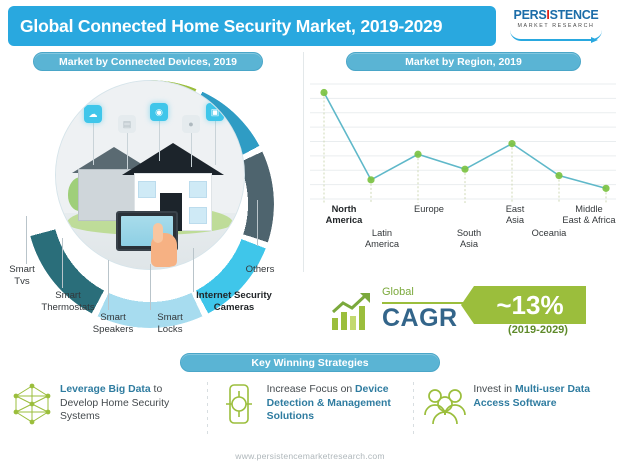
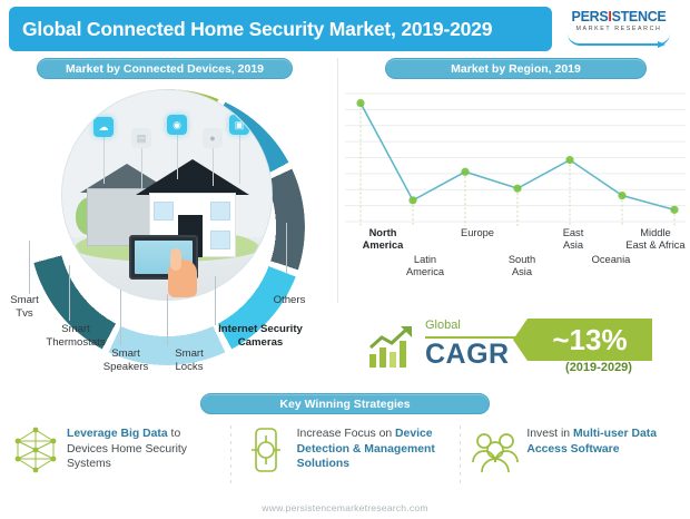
  Global Connected Home Security Market, 2019-2029
  PERSISTENCE
  Market by Connected Devices, 2019
  ☁
  ▤
  ◉
  ●
  ▣
  Smart
  Tvs
  Smart
  Thermostats
  Smart
  Speakers
  Smart
  Locks
  Internet Security
  Cameras
  Others
  Market by Region, 2019
  North
  America
  Latin
  America
  Europe
  South
  Asia
  East
  Asia
  Oceania
  Middle
  East & Africa
  Global
  CAGR
  ~13%
  (2019-2029)
  Key Winning Strategies
- Leverage Big Data to Develop Home Security Systems
+ Leverage Big Data to Devices Home Security Systems
  Increase Focus on Device Detection & Management Solutions
  Invest in Multi-user Data Access Software
  www.persistencemarketresearch.com
